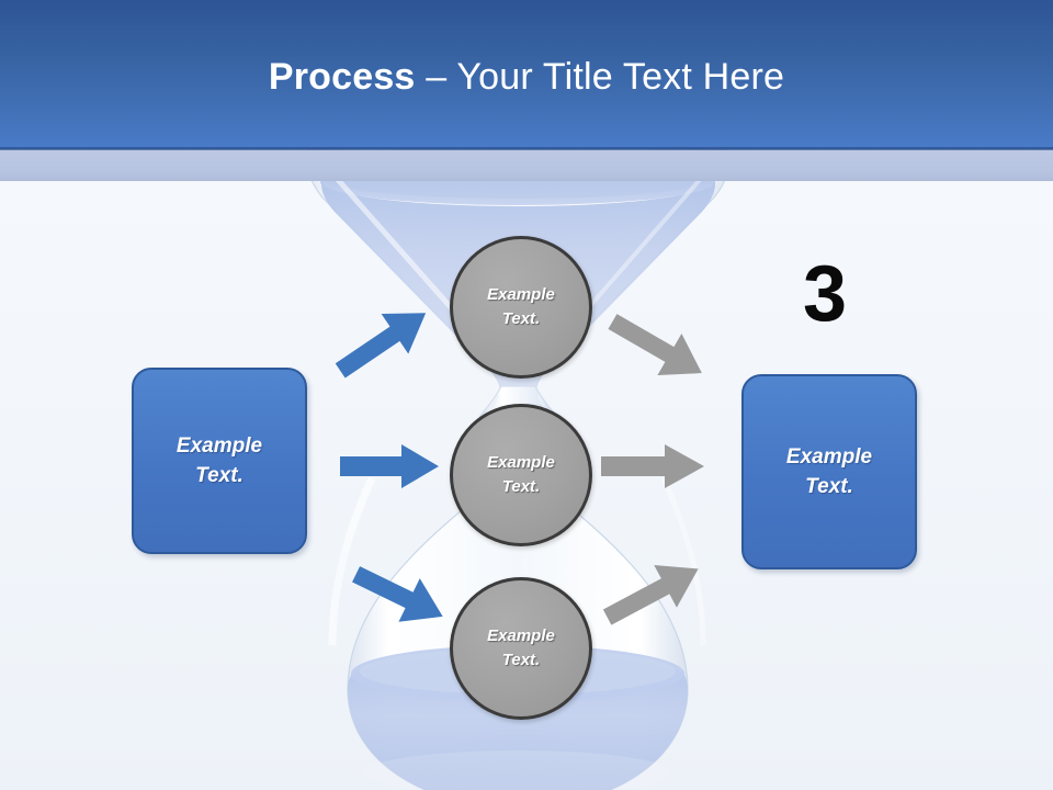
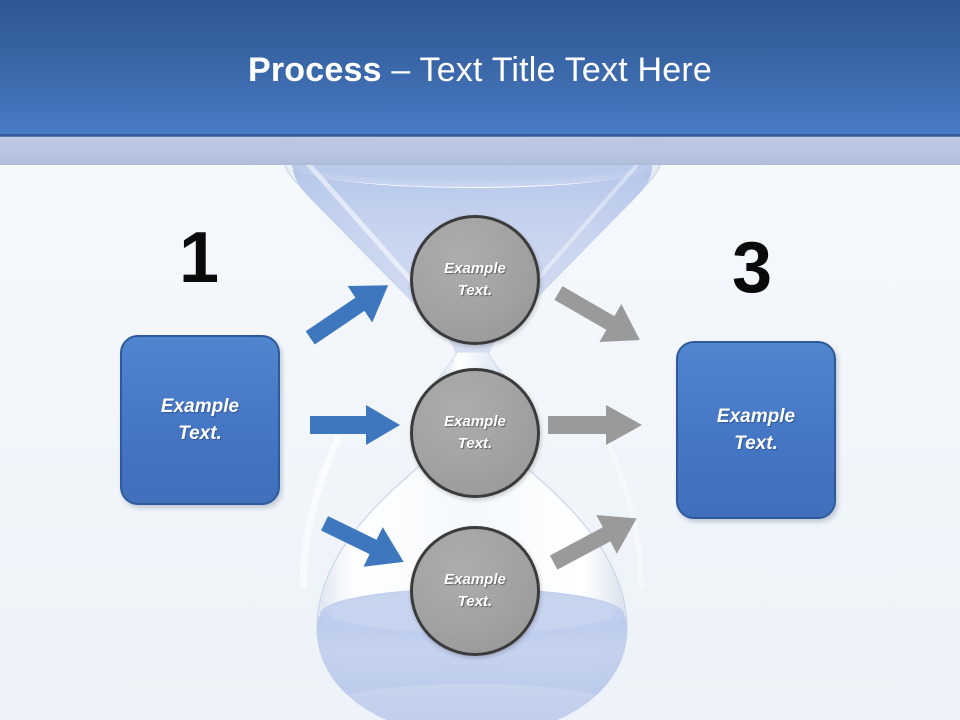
- Process – Your Title Text Here
+ Process – Text Title Text Here
+ 1
  3
  Example
  Text.
  Example
  Text.
  Example
  Text.
  Example
  Text.
  Example
  Text.
